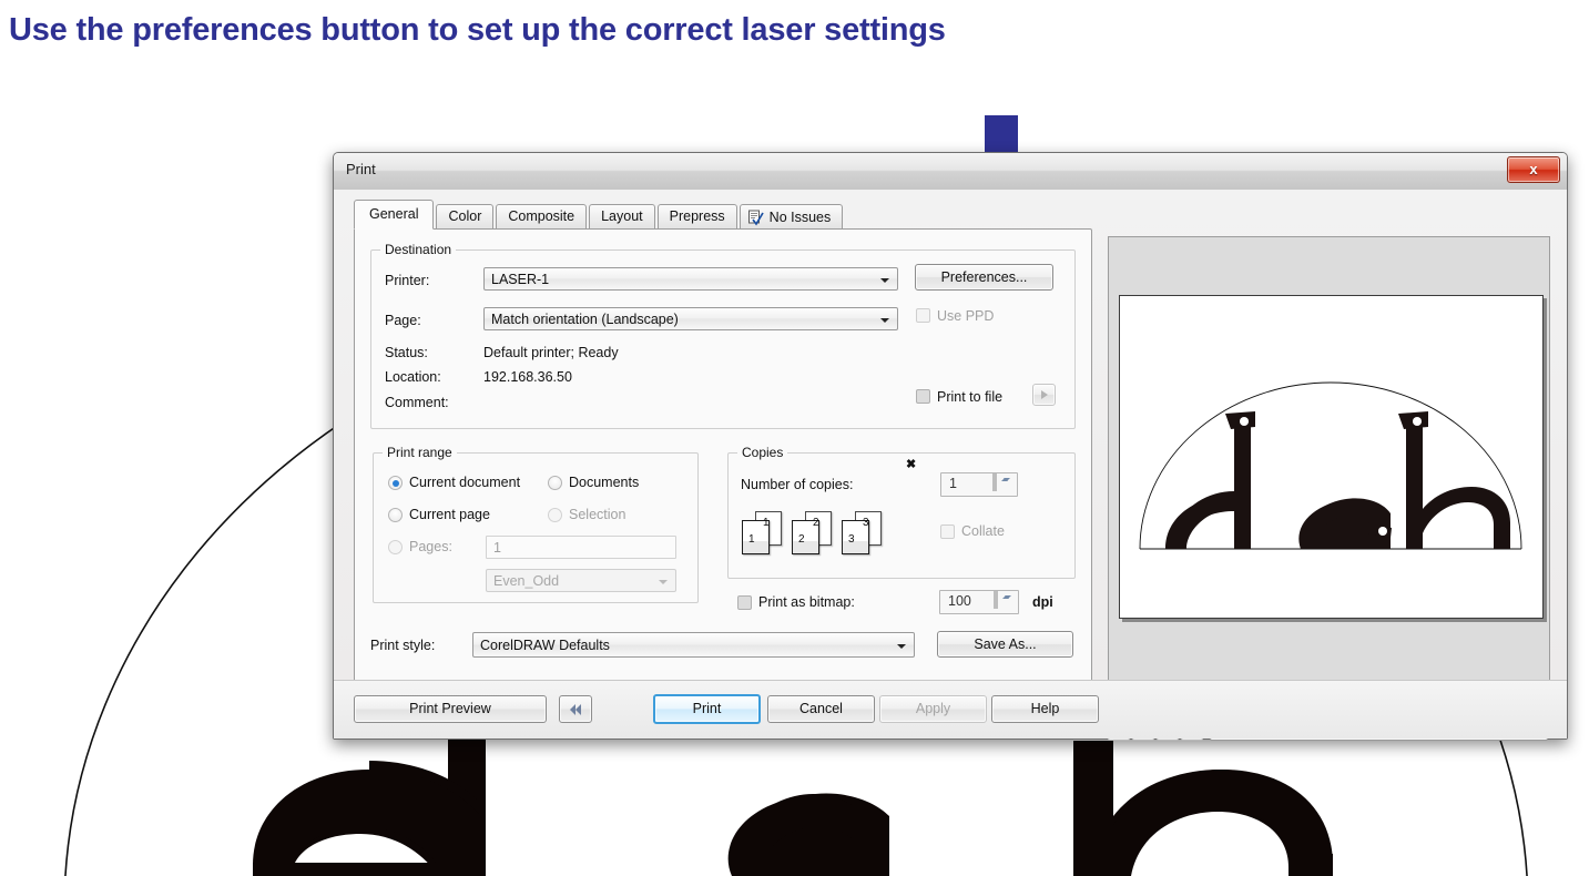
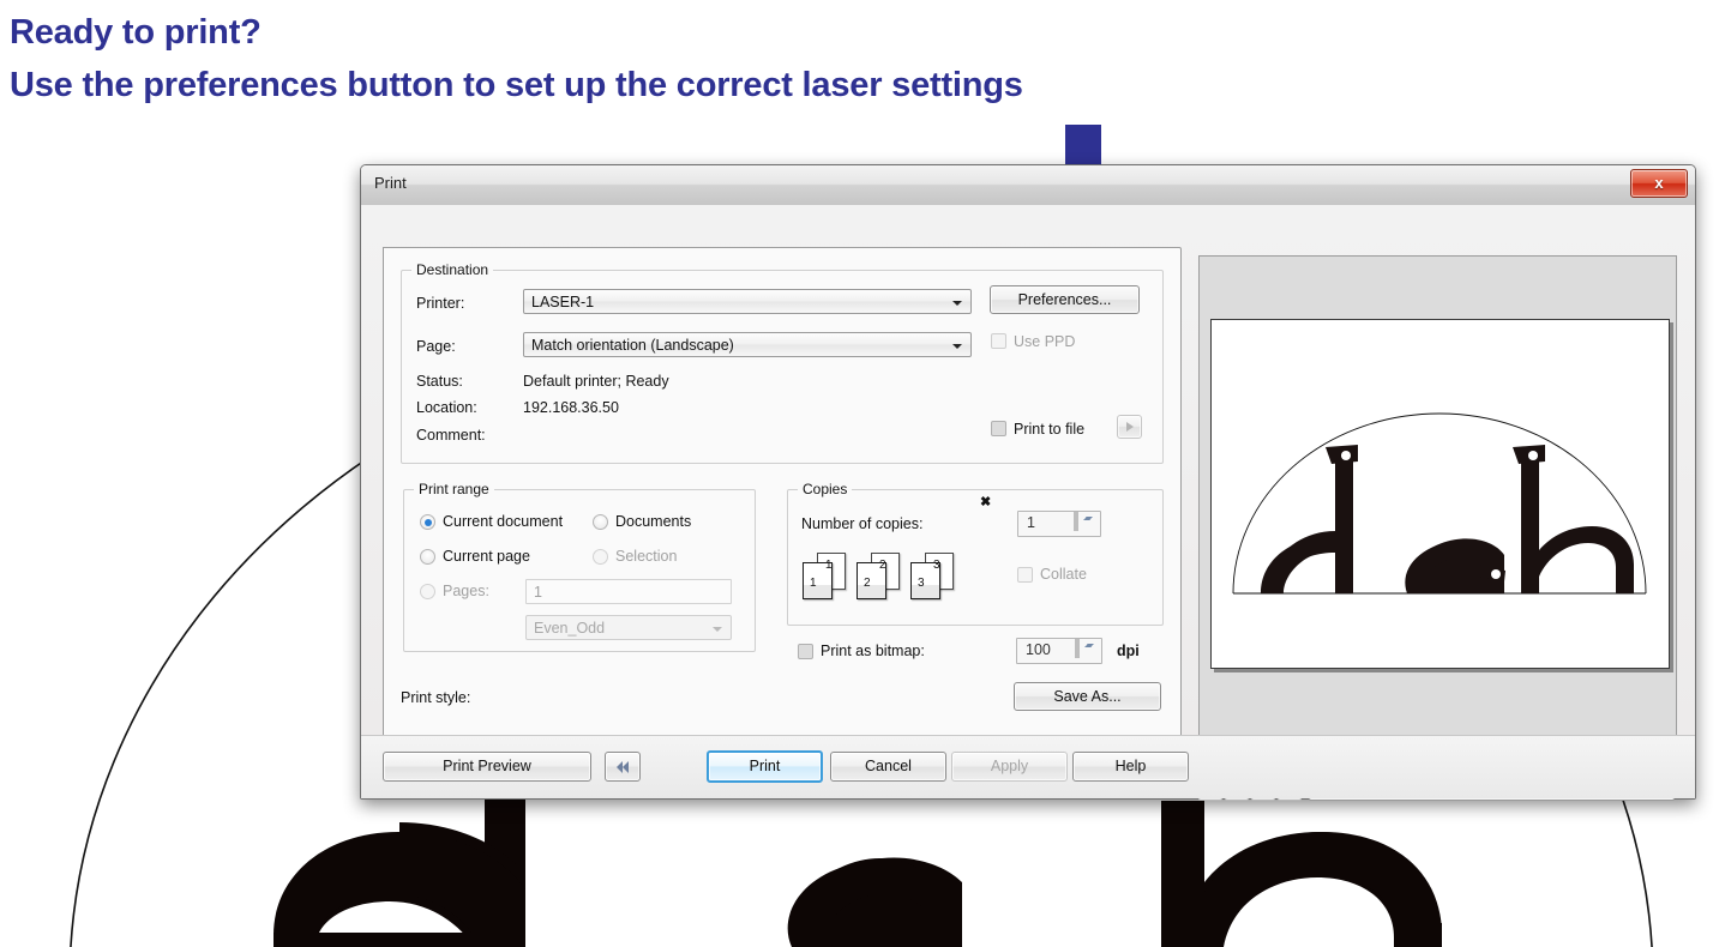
+ Ready to print?
  Use the preferences button to set up the correct laser settings
  Print
  x
- General
- Color
- Composite
- Layout
- Prepress
- No Issues
  Destination
  Printer:
  LASER-1
  Page:
  Match orientation (Landscape)
  Status:
  Default printer; Ready
  Location:
  192.168.36.50
  Comment:
  Preferences...
  Use PPD
  Print to file
  Print range
  Current document
  Documents
  Current page
  Selection
  Pages:
  1
  Even_Odd
  Copies
  ✖
  Number of copies:
  1
  1
  1
  2
  2
  3
  3
  Collate
  Print as bitmap:
  100
  dpi
  Print style:
- CorelDRAW Defaults
  Save As...
  Print Preview
  Print
  Cancel
  Apply
  Help
